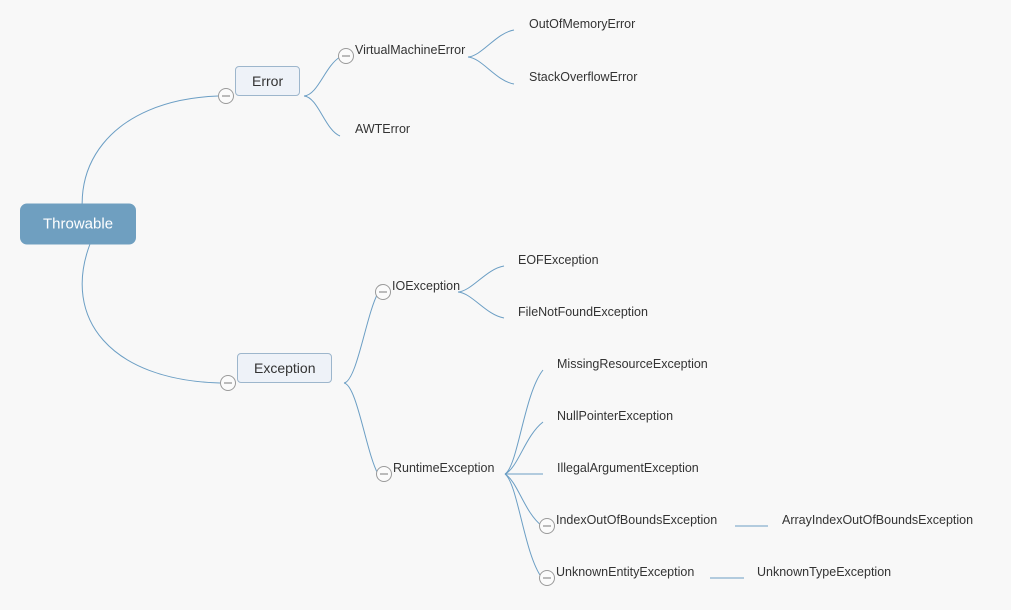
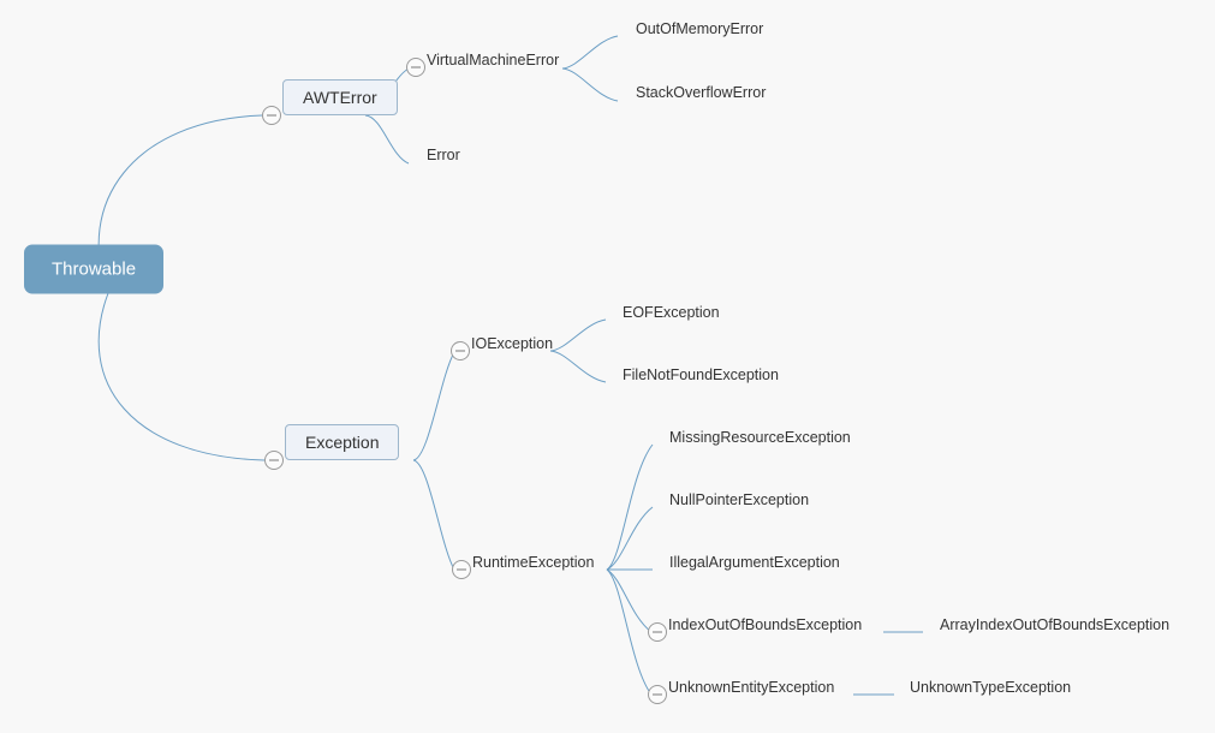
  Throwable
- Error
+ AWTError
  VirtualMachineError
  OutOfMemoryError
  StackOverflowError
- AWTError
+ Error
  Exception
  IOException
  EOFException
  FileNotFoundException
  RuntimeException
  MissingResourceException
  NullPointerException
  IllegalArgumentException
  IndexOutOfBoundsException
  UnknownEntityException
  ArrayIndexOutOfBoundsException
  UnknownTypeException
